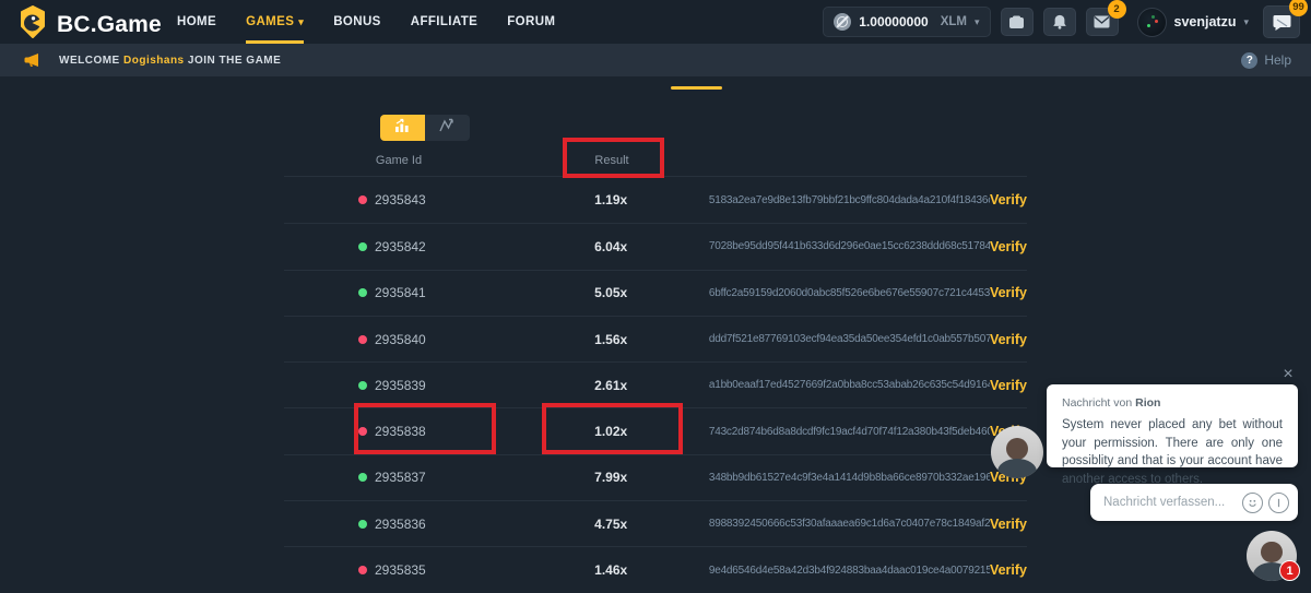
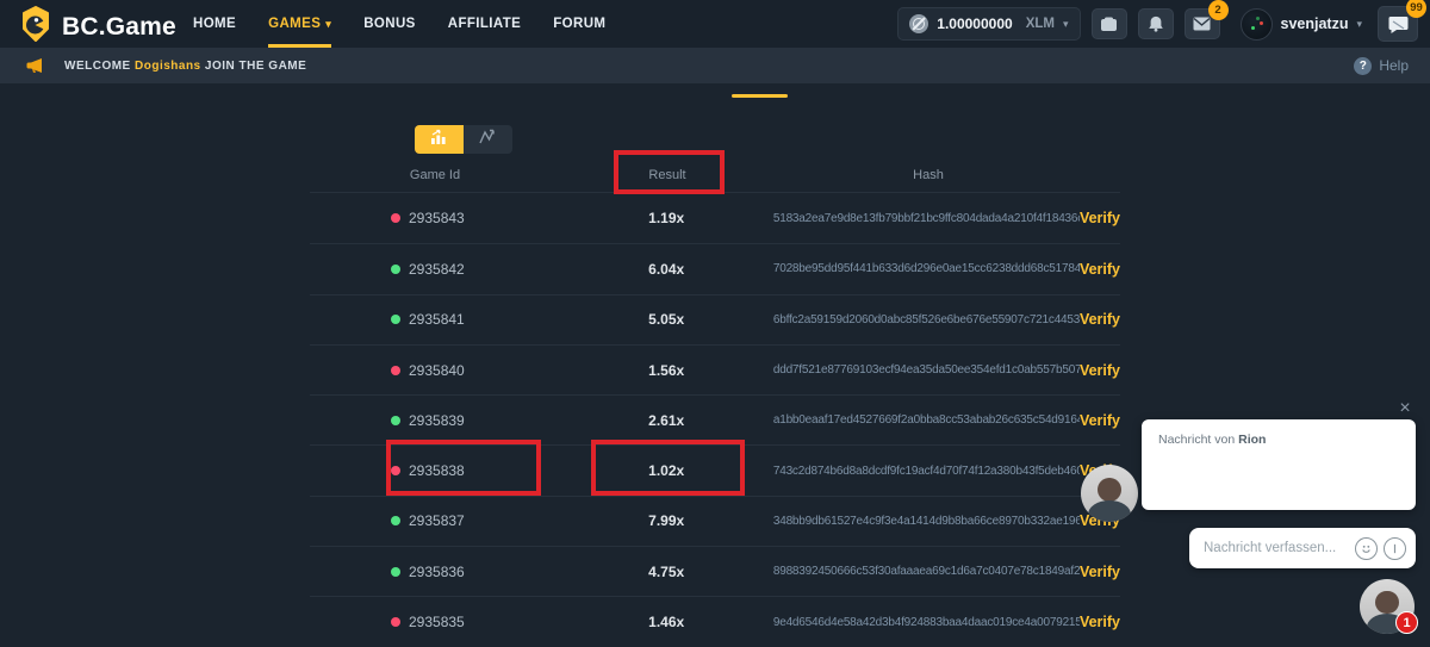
  BC.Game
  HOME
  GAMES
  ▾
  BONUS
  AFFILIATE
  FORUM
  1.00000000
  XLM
  ▾
  2
  svenjatzu
  ▾
  99
  WELCOME Dogishans JOIN THE GAME
  ?
  Help
  Game Id
  Result
+ Hash
  2935843
  1.19x
  5183a2ea7e9d8e13fb79bbf21bc9ffc804dada4a210f4f18436
  Verify
  2935842
  6.04x
  7028be95dd95f441b633d6d296e0ae15cc6238ddd68c51784
  Verify
  2935841
  5.05x
  6bffc2a59159d2060d0abc85f526e6be676e55907c721c4453
  Verify
  2935840
  1.56x
  ddd7f521e87769103ecf94ea35da50ee354efd1c0ab557b507
  Verify
  2935839
  2.61x
  a1bb0eaaf17ed4527669f2a0bba8cc53abab26c635c54d916
  Verify
  2935838
  1.02x
  743c2d874b6d8a8dcdf9fc19acf4d70f74f12a380b43f5deb46
  2935837
  7.99x
  348bb9db61527e4c9f3e4a1414d9b8ba66ce8970b332ae196
  2935836
  4.75x
  8988392450666c53f30afaaaea69c1d6a7c0407e78c1849af2
  Verify
  2935835
  1.46x
  9e4d6546d4e58a42d3b4f924883baa4daac019ce4a0079215
  Verify
  ×
  Nachricht von Rion
- System never placed any bet without your permission. There are only one possiblity and that is your account have another access to others.
  Nachricht verfassen...
  1
